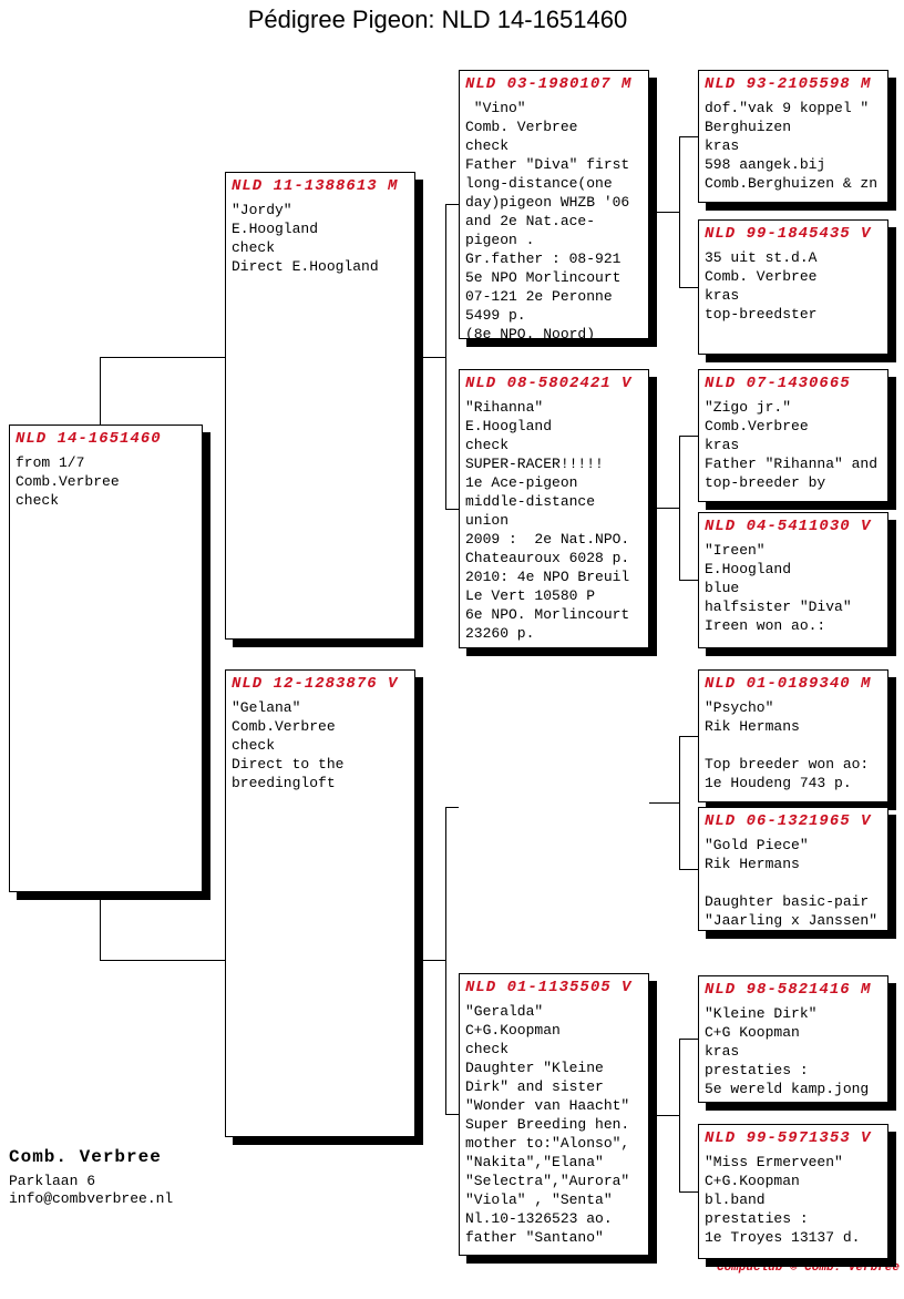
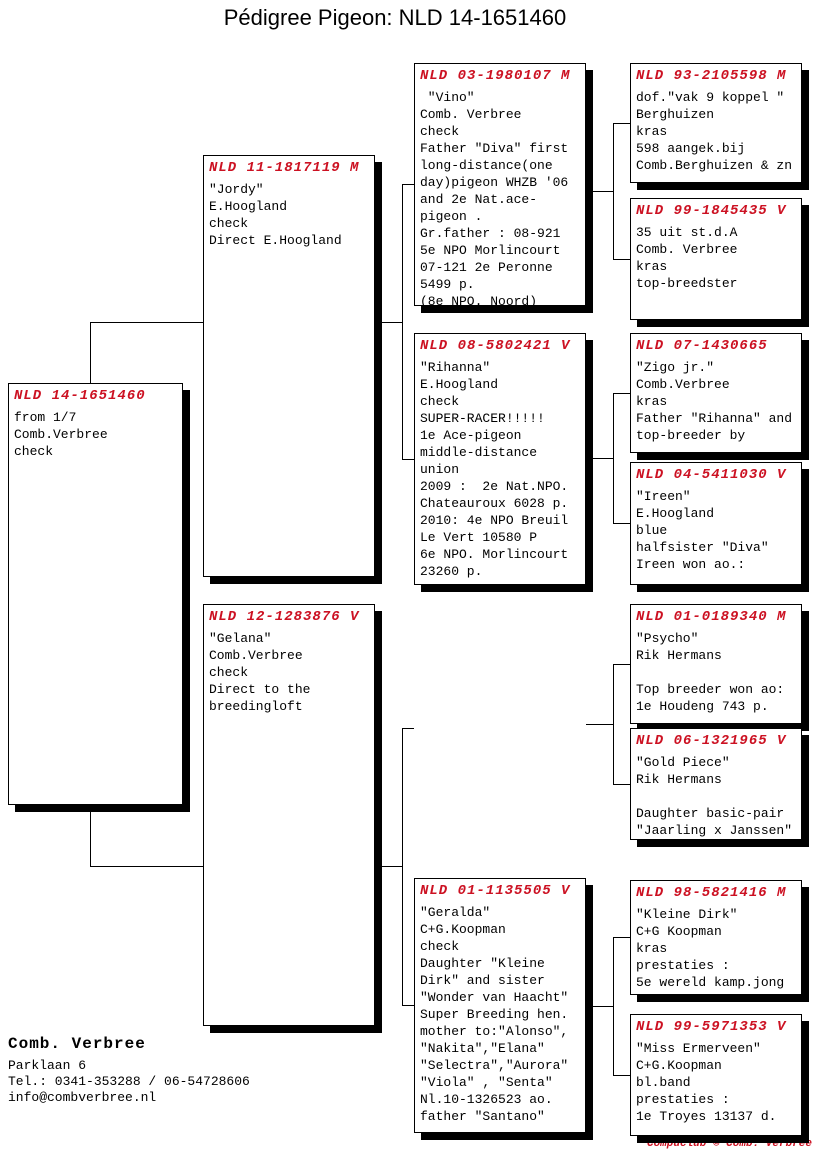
  Pédigree Pigeon: NLD 14-1651460
  NLD 14-1651460
  from 1/7
  Comb.Verbree
  check
- NLD 11-1388613 M
+ NLD 11-1817119 M
  "Jordy"
  E.Hoogland
  check
  Direct E.Hoogland
  NLD 12-1283876 V
  "Gelana"
  Comb.Verbree
  check
  Direct to the
  breedingloft
  NLD 03-1980107 M
  "Vino"
  Comb. Verbree
  check
  Father "Diva" first
  long-distance(one
  day)pigeon WHZB '06
  and 2e Nat.ace-
  pigeon .
  Gr.father : 08-921
  5e NPO Morlincourt
  07-121 2e Peronne
  5499 p.
  (8e NPO. Noord)
  NLD 08-5802421 V
  "Rihanna"
  E.Hoogland
  check
  SUPER-RACER!!!!!
  1e Ace-pigeon
  middle-distance
  union
  2009 : 2e Nat.NPO.
  Chateauroux 6028 p.
  2010: 4e NPO Breuil
  Le Vert 10580 P
  6e NPO. Morlincourt
  23260 p.
  NLD 01-1135505 V
  "Geralda"
  C+G.Koopman
  check
  Daughter "Kleine
  Dirk" and sister
  "Wonder van Haacht"
  Super Breeding hen.
  mother to:"Alonso",
  "Nakita","Elana"
  "Selectra","Aurora"
  "Viola" , "Senta"
  Nl.10-1326523 ao.
  father "Santano"
  NLD 93-2105598 M
  dof."vak 9 koppel "
  Berghuizen
  kras
  598 aangek.bij
  Comb.Berghuizen & zn
  NLD 99-1845435 V
  35 uit st.d.A
  Comb. Verbree
  kras
  top-breedster
  NLD 07-1430665
  "Zigo jr."
  Comb.Verbree
  kras
  Father "Rihanna" and
  top-breeder by
  NLD 04-5411030 V
  "Ireen"
  E.Hoogland
  blue
  halfsister "Diva"
  Ireen won ao.:
  NLD 01-0189340 M
  "Psycho"
  Rik Hermans
  Top breeder won ao:
  1e Houdeng 743 p.
  NLD 06-1321965 V
  "Gold Piece"
  Rik Hermans
  Daughter basic-pair
  "Jaarling x Janssen"
  NLD 98-5821416 M
  "Kleine Dirk"
  C+G Koopman
  kras
  prestaties :
  5e wereld kamp.jong
  NLD 99-5971353 V
  "Miss Ermerveen"
  C+G.Koopman
  bl.band
  prestaties :
  1e Troyes 13137 d.
  Comb. Verbree
  Parklaan 6
+ Tel.: 0341-353288 / 06-54728606
  info@combverbree.nl
  Compuclub © Comb. Verbree
